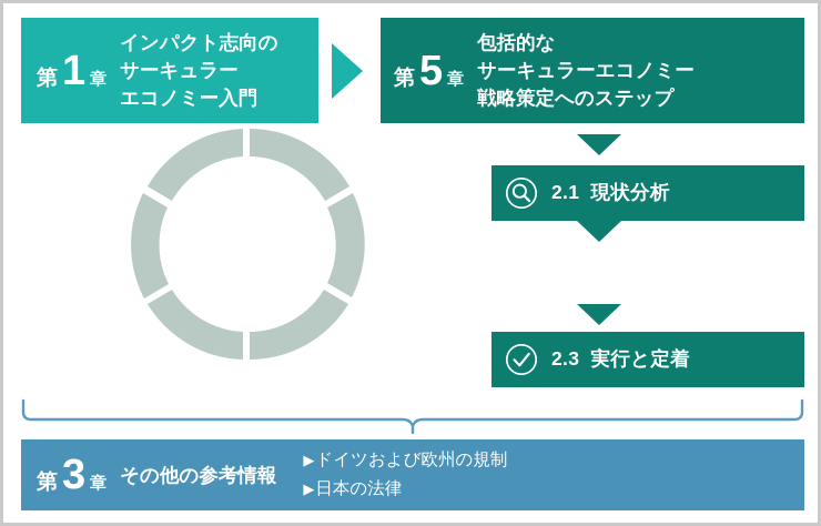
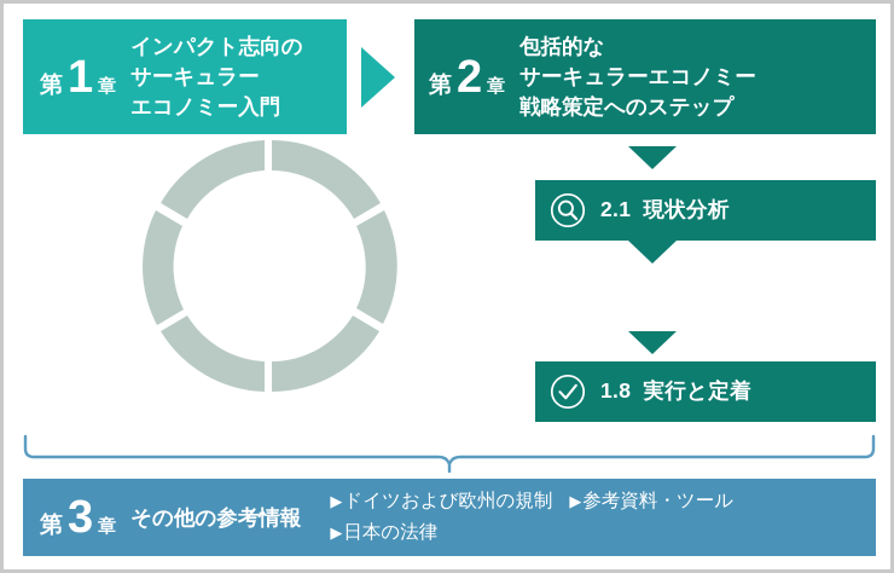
  第
  1
  章
  インパクト志向の
  サーキュラー
  エコノミー入門
  第
- 5
+ 2
  章
  包括的な
  サーキュラーエコノミー
  戦略策定へのステップ
  2.1 現状分析
- 2.3 実行と定着
+ 1.8 実行と定着
  第
  3
  章
  その他の参考情報
  ▶ドイツおよび欧州の規制
+ ▶参考資料・ツール
  ▶日本の法律
